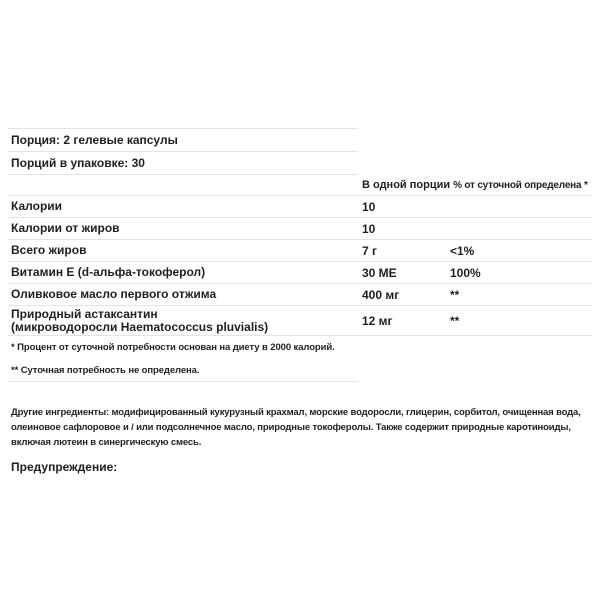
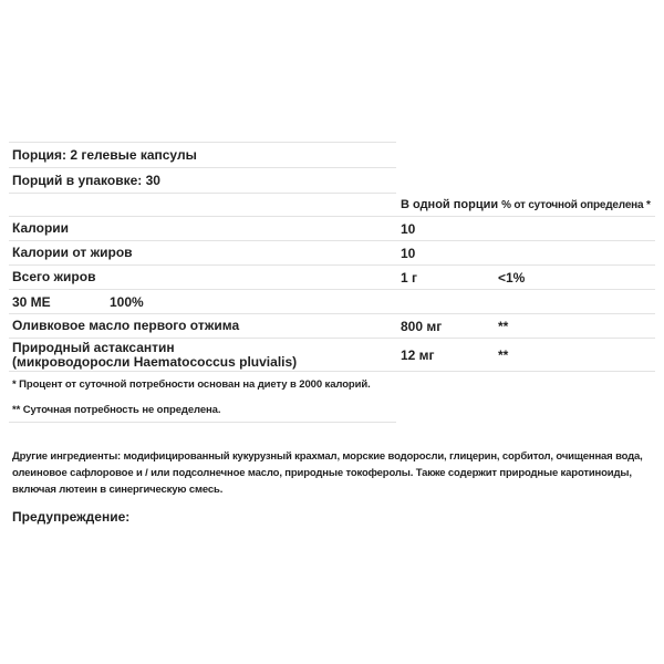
  Порция: 2 гелевые капсулы
  Порций в упаковке: 30
  В одной порции
  % от суточной определена *
  Калории
  10
  Калории от жиров
  10
  Всего жиров
- 7 г
+ 1 г
  <1%
- Витамин E (d-альфа-токоферол)
  30 МЕ
  100%
  Оливковое масло первого отжима
- 400 мг
+ 800 мг
  **
  Природный астаксантин
  (микроводоросли Haematococcus pluvialis)
  12 мг
  **
  * Процент от суточной потребности основан на диету в 2000 калорий.
  ** Суточная потребность не определена.
  Другие ингредиенты: модифицированный кукурузный крахмал, морские водоросли, глицерин, сорбитол, очищенная вода, олеиновое сафлоровое и / или подсолнечное масло, природные токоферолы. Также содержит природные каротиноиды, включая лютеин в синергическую смесь.
  Предупреждение:
